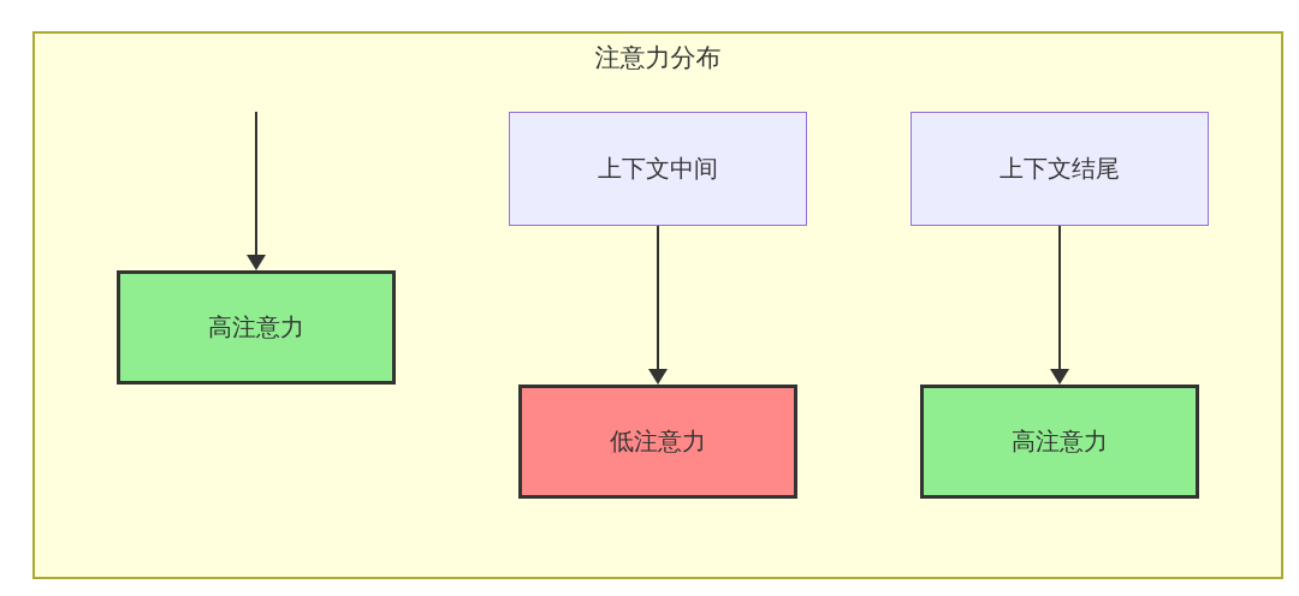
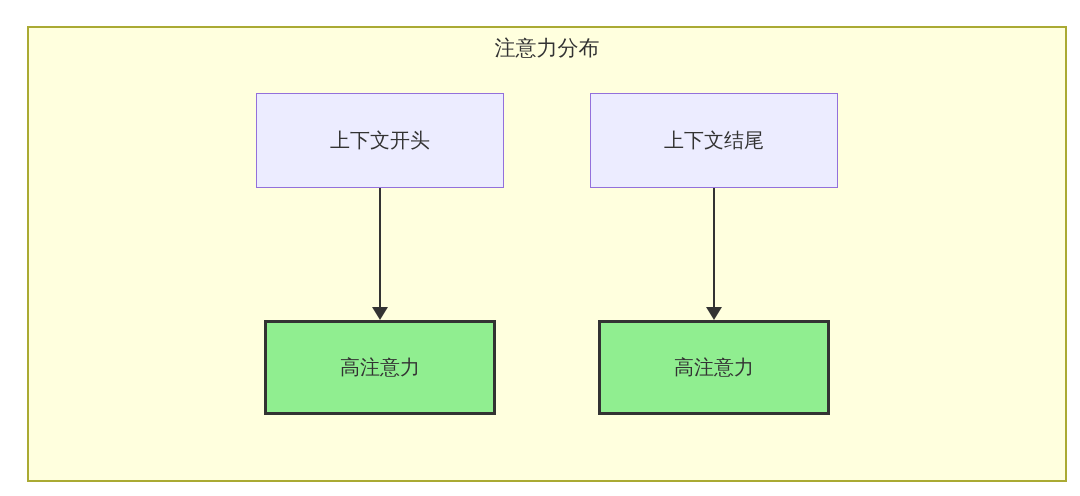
  注意力分布
+ 上下文开头
  高注意力
- 上下文中间
- 低注意力
  上下文结尾
  高注意力
